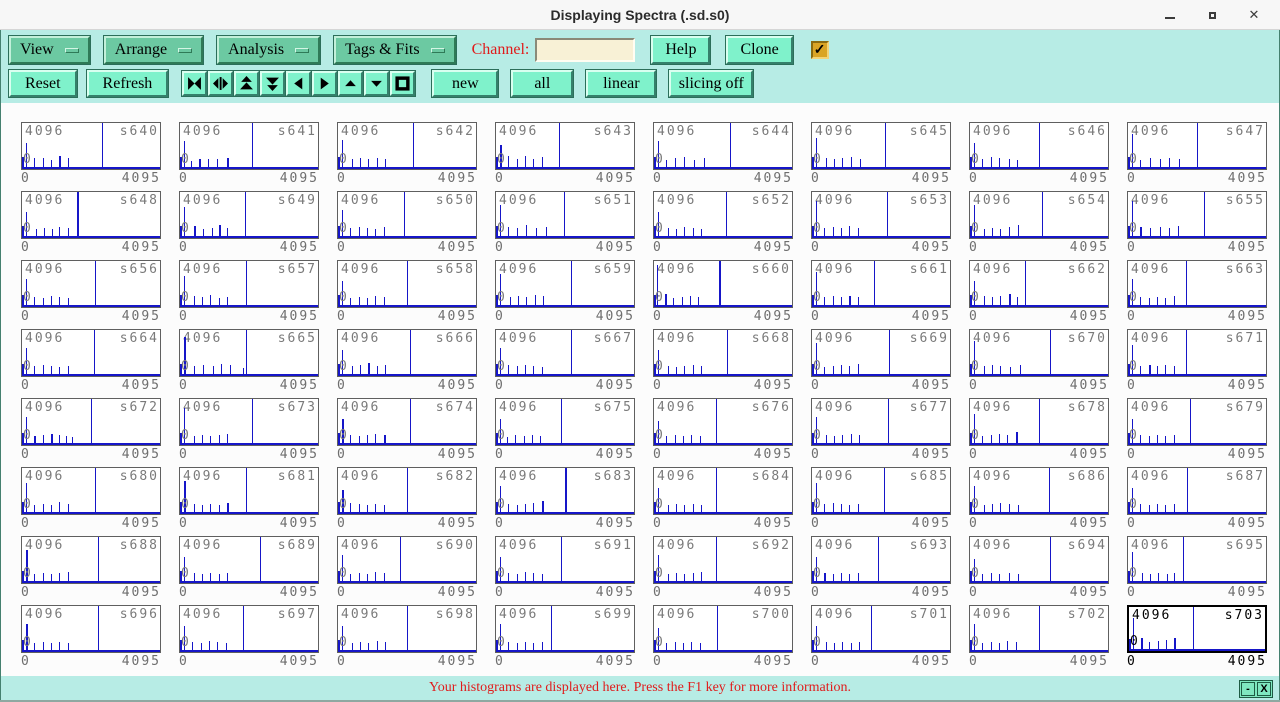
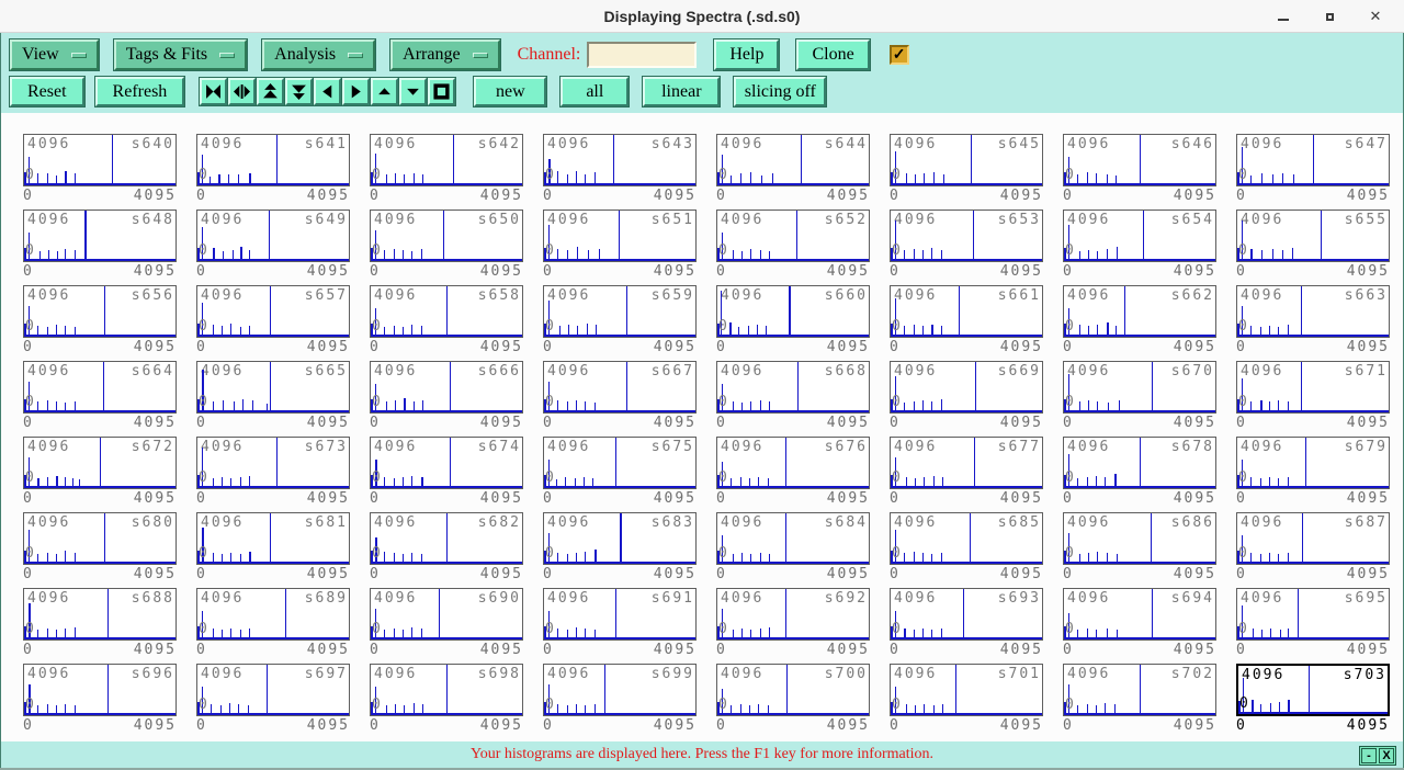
  Displaying Spectra (.sd.s0)
  ✕
  View
- Arrange
+ Tags & Fits
  Analysis
- Tags & Fits
+ Arrange
  Channel:
  Help
  Clone
  ✓
  Reset
  Refresh
  new
  all
  linear
  slicing off
  4096
  s640
  0
  0
  4095
  4096
  s641
  0
  0
  4095
  4096
  s642
  0
  0
  4095
  4096
  s643
  0
  0
  4095
  4096
  s644
  0
  0
  4095
  4096
  s645
  0
  0
  4095
  4096
  s646
  0
  0
  4095
  4096
  s647
  0
  0
  4095
  4096
  s648
  0
  0
  4095
  4096
  s649
  0
  0
  4095
  4096
  s650
  0
  0
  4095
  4096
  s651
  0
  0
  4095
  4096
  s652
  0
  0
  4095
  4096
  s653
  0
  0
  4095
  4096
  s654
  0
  0
  4095
  4096
  s655
  0
  0
  4095
  4096
  s656
  0
  0
  4095
  4096
  s657
  0
  0
  4095
  4096
  s658
  0
  0
  4095
  4096
  s659
  0
  0
  4095
  4096
  s660
  0
  0
  4095
  4096
  s661
  0
  0
  4095
  4096
  s662
  0
  0
  4095
  4096
  s663
  0
  0
  4095
  4096
  s664
  0
  0
  4095
  4096
  s665
  0
  0
  4095
  4096
  s666
  0
  0
  4095
  4096
  s667
  0
  0
  4095
  4096
  s668
  0
  0
  4095
  4096
  s669
  0
  0
  4095
  4096
  s670
  0
  0
  4095
  4096
  s671
  0
  0
  4095
  4096
  s672
  0
  0
  4095
  4096
  s673
  0
  0
  4095
  4096
  s674
  0
  0
  4095
  4096
  s675
  0
  0
  4095
  4096
  s676
  0
  0
  4095
  4096
  s677
  0
  0
  4095
  4096
  s678
  0
  0
  4095
  4096
  s679
  0
  0
  4095
  4096
  s680
  0
  0
  4095
  4096
  s681
  0
  0
  4095
  4096
  s682
  0
  0
  4095
  4096
  s683
  0
  0
  4095
  4096
  s684
  0
  0
  4095
  4096
  s685
  0
  0
  4095
  4096
  s686
  0
  0
  4095
  4096
  s687
  0
  0
  4095
  4096
  s688
  0
  0
  4095
  4096
  s689
  0
  0
  4095
  4096
  s690
  0
  0
  4095
  4096
  s691
  0
  0
  4095
  4096
  s692
  0
  0
  4095
  4096
  s693
  0
  0
  4095
  4096
  s694
  0
  0
  4095
  4096
  s695
  0
  0
  4095
  4096
  s696
  0
  0
  4095
  4096
  s697
  0
  0
  4095
  4096
  s698
  0
  0
  4095
  4096
  s699
  0
  0
  4095
  4096
  s700
  0
  0
  4095
  4096
  s701
  0
  0
  4095
  4096
  s702
  0
  0
  4095
  4096
  s703
  0
  0
  4095
  Your histograms are displayed here. Press the F1 key for more information.
  -
  X
